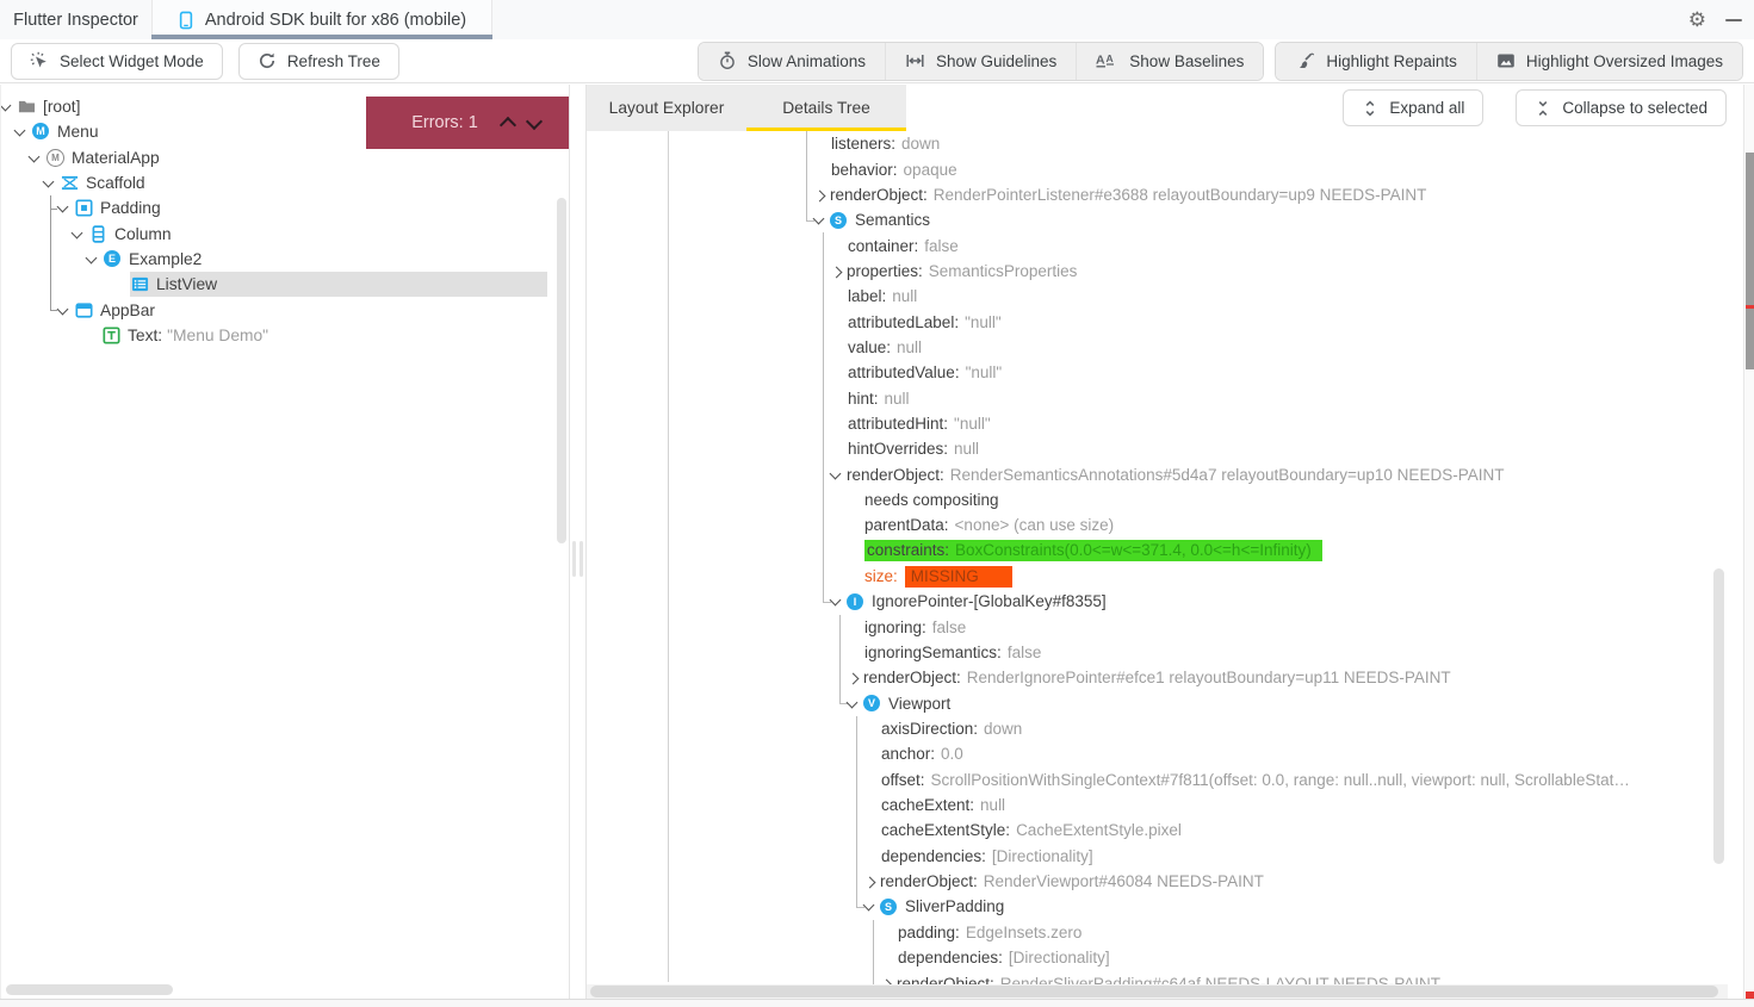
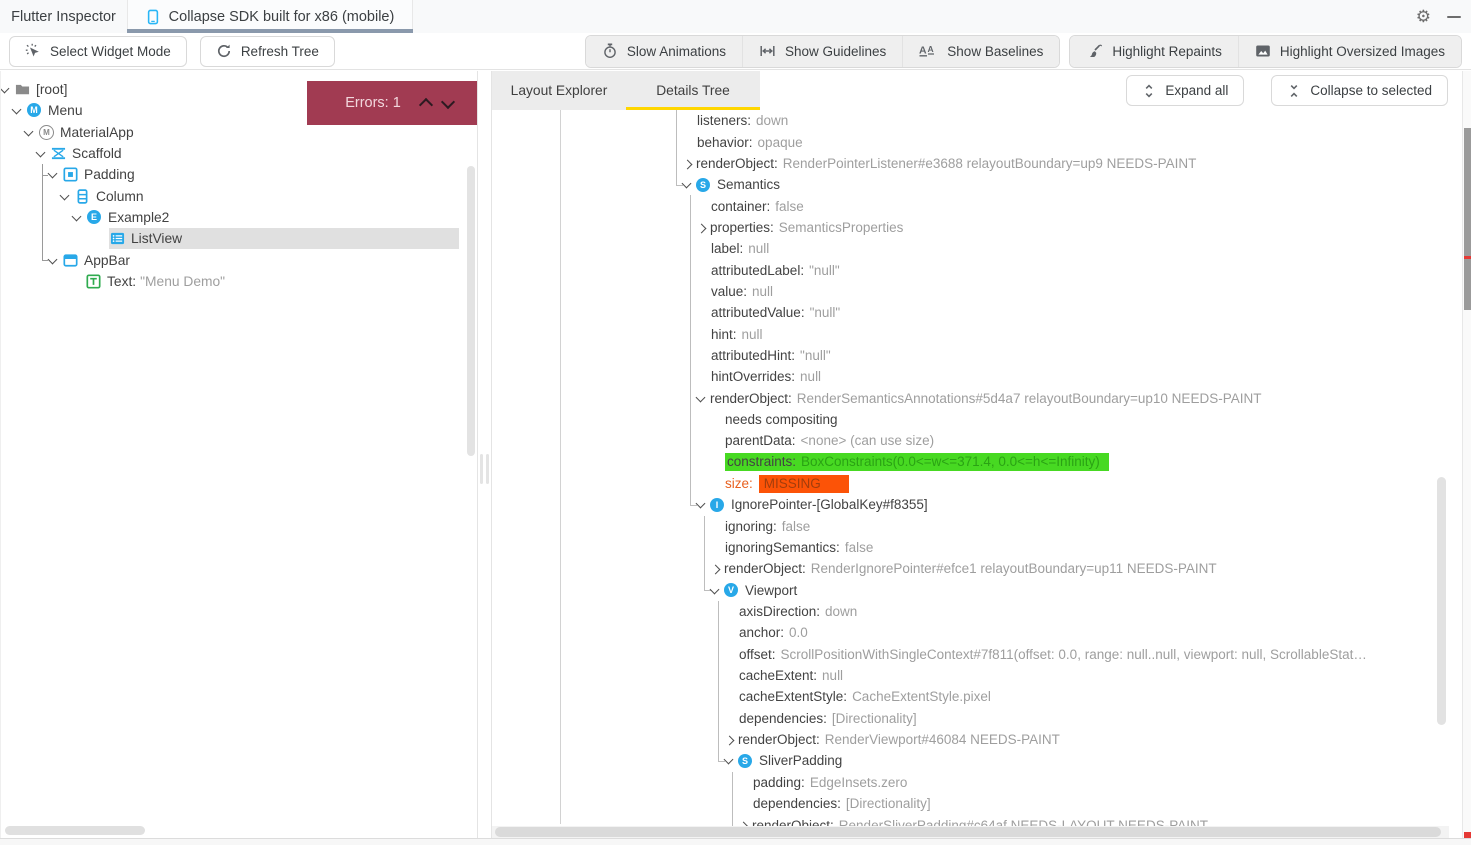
  Flutter Inspector
- Android SDK built for x86 (mobile)
+ Collapse SDK built for x86 (mobile)
  ⚙
  Select Widget Mode
  Refresh Tree
  Slow Animations
  Show Guidelines
  A
  A
  Show Baselines
  Highlight Repaints
  Highlight Oversized Images
  [root]
  M
  Menu
  M
  MaterialApp
  Scaffold
  Padding
  Column
  E
  Example2
  ListView
  AppBar
  Text:
  "Menu Demo"
  Errors: 1
  Layout Explorer
  Details Tree
  Expand all
  Collapse to selected
  listeners:
  down
  behavior:
  opaque
  renderObject:
  RenderPointerListener#e3688 relayoutBoundary=up9 NEEDS-PAINT
  S
  Semantics
  container:
  false
  properties:
  SemanticsProperties
  label:
  null
  attributedLabel:
  "null"
  value:
  null
  attributedValue:
  "null"
  hint:
  null
  attributedHint:
  "null"
  hintOverrides:
  null
  renderObject:
  RenderSemanticsAnnotations#5d4a7 relayoutBoundary=up10 NEEDS-PAINT
  needs compositing
  parentData:
  <none> (can use size)
  constraints:
  BoxConstraints(0.0<=w<=371.4, 0.0<=h<=Infinity)
  size:
  MISSING
  I
  IgnorePointer-[GlobalKey#f8355]
  ignoring:
  false
  ignoringSemantics:
  false
  renderObject:
  RenderIgnorePointer#efce1 relayoutBoundary=up11 NEEDS-PAINT
  V
  Viewport
  axisDirection:
  down
  anchor:
  0.0
  offset:
  ScrollPositionWithSingleContext#7f811(offset: 0.0, range: null..null, viewport: null, ScrollableStat…
  cacheExtent:
  null
  cacheExtentStyle:
  CacheExtentStyle.pixel
  dependencies:
  [Directionality]
  renderObject:
  RenderViewport#46084 NEEDS-PAINT
  S
  SliverPadding
  padding:
  EdgeInsets.zero
  dependencies:
  [Directionality]
